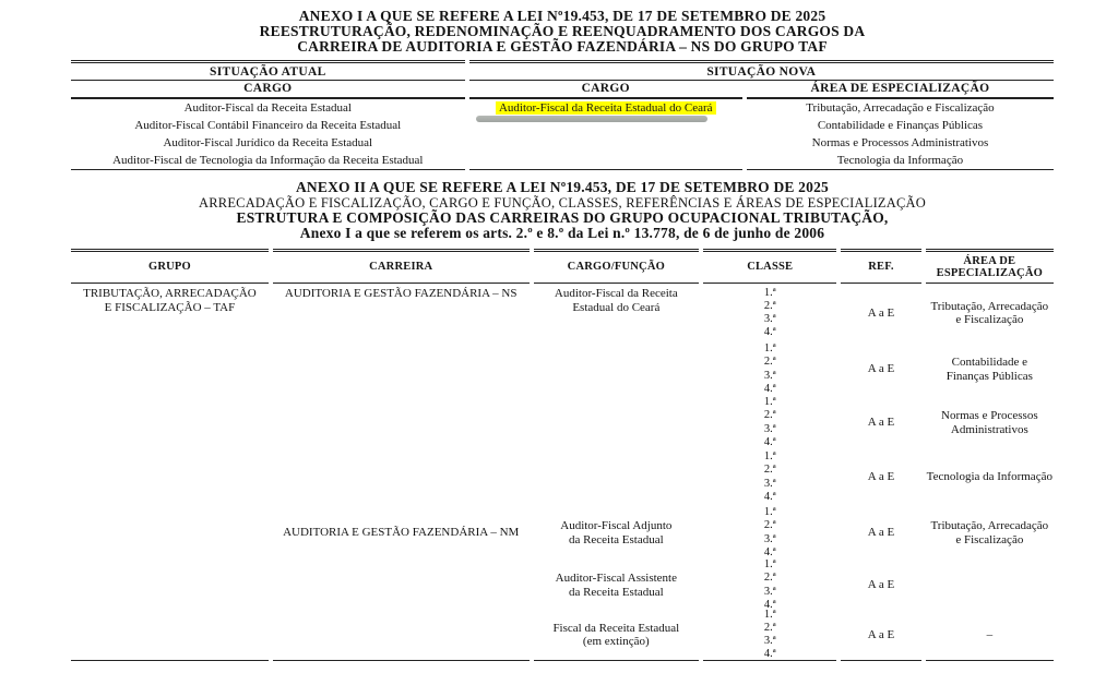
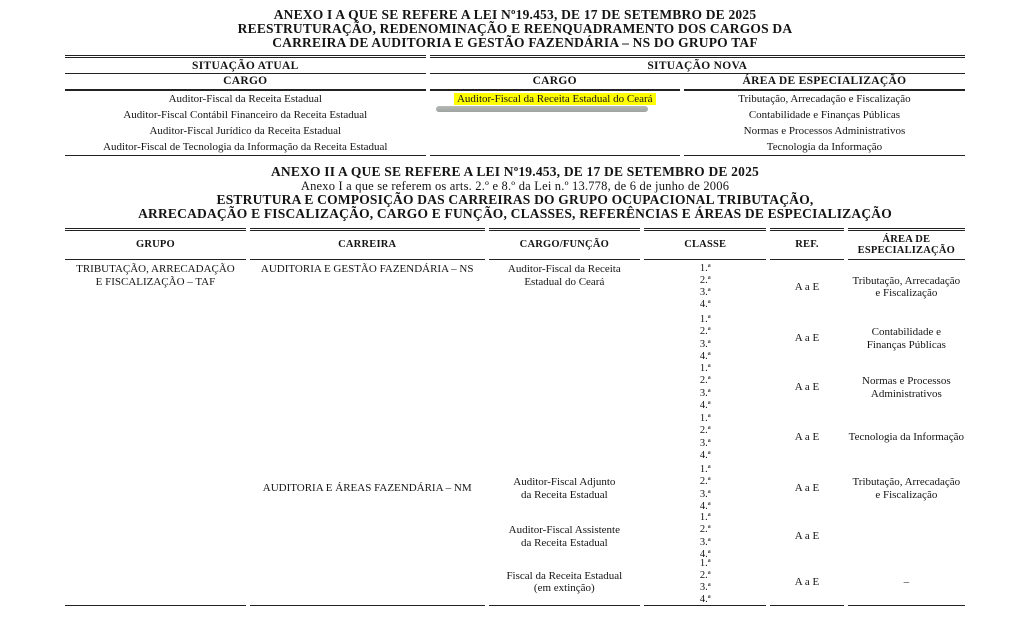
  ANEXO I A QUE SE REFERE A LEI Nº19.453, DE 17 DE SETEMBRO DE 2025
  REESTRUTURAÇÃO, REDENOMINAÇÃO E REENQUADRAMENTO DOS CARGOS DA
  CARREIRA DE AUDITORIA E GESTÃO FAZENDÁRIA – NS DO GRUPO TAF
  SITUAÇÃO ATUAL
  SITUAÇÃO NOVA
  CARGO
  CARGO
  ÁREA DE ESPECIALIZAÇÃO
  Auditor-Fiscal da Receita Estadual
  Auditor-Fiscal da Receita Estadual do Ceará
  Tributação, Arrecadação e Fiscalização
  Auditor-Fiscal Contábil Financeiro da Receita Estadual
  Contabilidade e Finanças Públicas
  Auditor-Fiscal Jurídico da Receita Estadual
  Normas e Processos Administrativos
  Auditor-Fiscal de Tecnologia da Informação da Receita Estadual
  Tecnologia da Informação
  ANEXO II A QUE SE REFERE A LEI Nº19.453, DE 17 DE SETEMBRO DE 2025
- ARRECADAÇÃO E FISCALIZAÇÃO, CARGO E FUNÇÃO, CLASSES, REFERÊNCIAS E ÁREAS DE ESPECIALIZAÇÃO
+ Anexo I a que se referem os arts. 2.º e 8.º da Lei n.º 13.778, de 6 de junho de 2006
  ESTRUTURA E COMPOSIÇÃO DAS CARREIRAS DO GRUPO OCUPACIONAL TRIBUTAÇÃO,
- Anexo I a que se referem os arts. 2.º e 8.º da Lei n.º 13.778, de 6 de junho de 2006
+ ARRECADAÇÃO E FISCALIZAÇÃO, CARGO E FUNÇÃO, CLASSES, REFERÊNCIAS E ÁREAS DE ESPECIALIZAÇÃO
  GRUPO
  CARREIRA
  CARGO/FUNÇÃO
  CLASSE
  REF.
  ÁREA DE
  ESPECIALIZAÇÃO
  TRIBUTAÇÃO, ARRECADAÇÃO
  E FISCALIZAÇÃO – TAF
  AUDITORIA E GESTÃO FAZENDÁRIA – NS
- AUDITORIA E GESTÃO FAZENDÁRIA – NM
+ AUDITORIA E ÁREAS FAZENDÁRIA – NM
  Auditor-Fiscal da Receita
  Estadual do Ceará
  Auditor-Fiscal Adjunto
  da Receita Estadual
  Auditor-Fiscal Assistente
  da Receita Estadual
  Fiscal da Receita Estadual
  (em extinção)
  1.ª
  2.ª
  3.ª
  4.ª
  1.ª
  2.ª
  3.ª
  4.ª
  1.ª
  2.ª
  3.ª
  4.ª
  1.ª
  2.ª
  3.ª
  4.ª
  1.ª
  2.ª
  3.ª
  4.ª
  1.ª
  2.ª
  3.ª
  4.ª
  1.ª
  2.ª
  3.ª
  4.ª
  A a E
  A a E
  A a E
  A a E
  A a E
  A a E
  A a E
  Tributação, Arrecadação
  e Fiscalização
  Contabilidade e
  Finanças Públicas
  Normas e Processos
  Administrativos
  Tecnologia da Informação
  Tributação, Arrecadação
  e Fiscalização
  –
